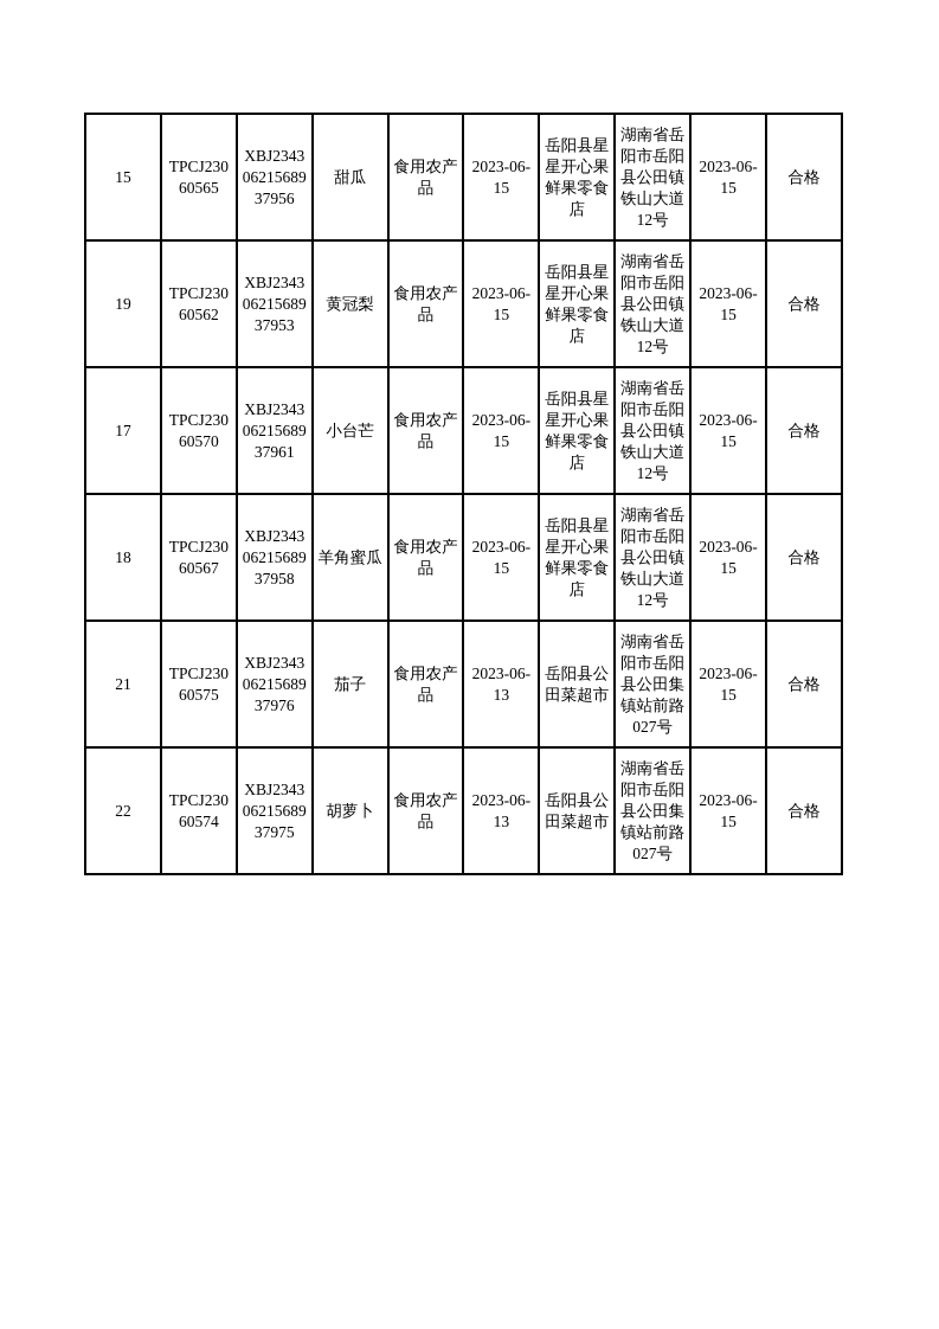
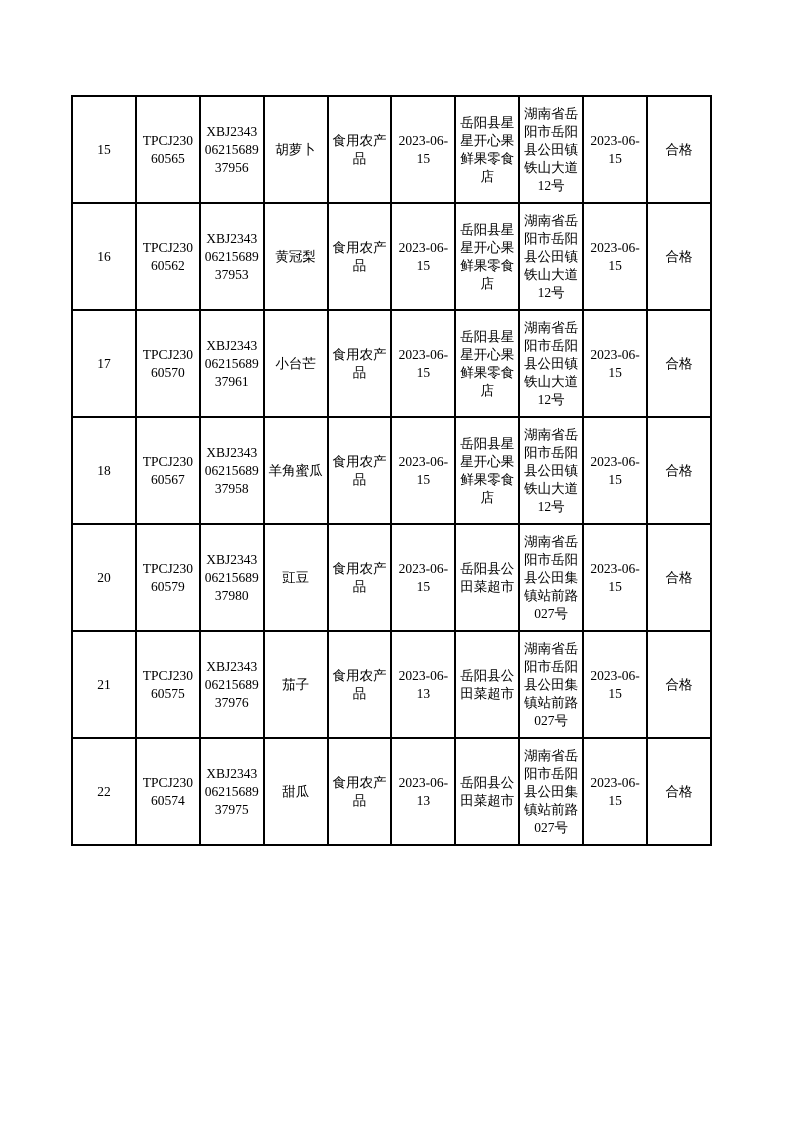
- 15	TPCJ23060565	XBJ23430621568937956	甜瓜	食用农产品	2023-06-15	岳阳县星星开心果鲜果零食店	湖南省岳阳市岳阳县公田镇铁山大道12号	2023-06-15	合格
+ 15	TPCJ23060565	XBJ23430621568937956	胡萝卜	食用农产品	2023-06-15	岳阳县星星开心果鲜果零食店	湖南省岳阳市岳阳县公田镇铁山大道12号	2023-06-15	合格
- 19	TPCJ23060562	XBJ23430621568937953	黄冠梨	食用农产品	2023-06-15	岳阳县星星开心果鲜果零食店	湖南省岳阳市岳阳县公田镇铁山大道12号	2023-06-15	合格
+ 16	TPCJ23060562	XBJ23430621568937953	黄冠梨	食用农产品	2023-06-15	岳阳县星星开心果鲜果零食店	湖南省岳阳市岳阳县公田镇铁山大道12号	2023-06-15	合格
  17	TPCJ23060570	XBJ23430621568937961	小台芒	食用农产品	2023-06-15	岳阳县星星开心果鲜果零食店	湖南省岳阳市岳阳县公田镇铁山大道12号	2023-06-15	合格
  18	TPCJ23060567	XBJ23430621568937958	羊角蜜瓜	食用农产品	2023-06-15	岳阳县星星开心果鲜果零食店	湖南省岳阳市岳阳县公田镇铁山大道12号	2023-06-15	合格
+ 20	TPCJ23060579	XBJ23430621568937980	豇豆	食用农产品	2023-06-15	岳阳县公田菜超市	湖南省岳阳市岳阳县公田集镇站前路027号	2023-06-15	合格
  21	TPCJ23060575	XBJ23430621568937976	茄子	食用农产品	2023-06-13	岳阳县公田菜超市	湖南省岳阳市岳阳县公田集镇站前路027号	2023-06-15	合格
- 22	TPCJ23060574	XBJ23430621568937975	胡萝卜	食用农产品	2023-06-13	岳阳县公田菜超市	湖南省岳阳市岳阳县公田集镇站前路027号	2023-06-15	合格
+ 22	TPCJ23060574	XBJ23430621568937975	甜瓜	食用农产品	2023-06-13	岳阳县公田菜超市	湖南省岳阳市岳阳县公田集镇站前路027号	2023-06-15	合格
